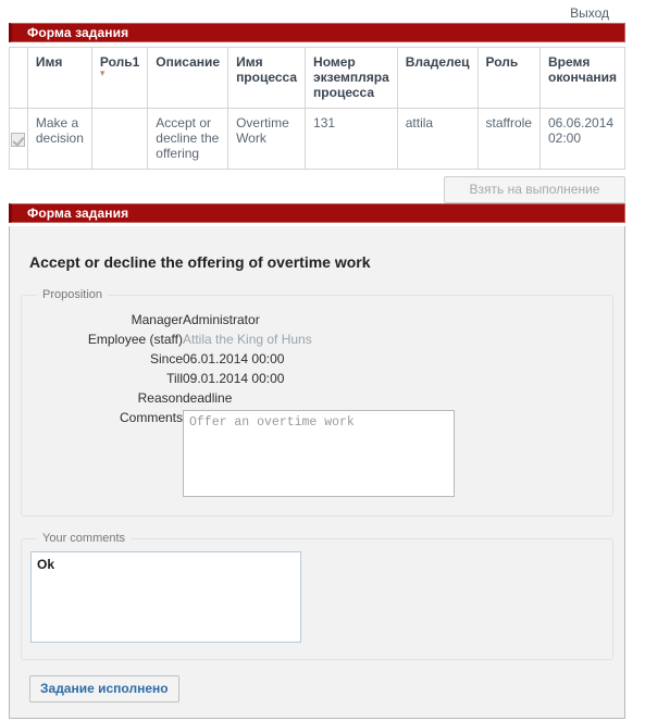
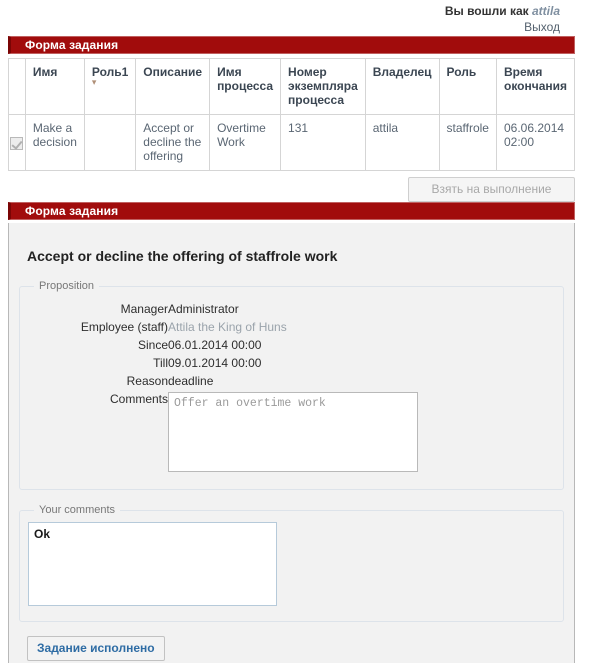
+ Вы вошли как attila
  Выход
  Форма задания
  	Имя	Роль1 ▾	Описание	Имя процесса	Номер экземпляра процесса	Владелец	Роль	Время окончания
  	Make a decision		Accept or decline the offering	Overtime Work	131	attila	staffrole	06.06.2014 02:00
  Взять на выполнение
  Форма задания
- Accept or decline the offering of overtime work
+ Accept or decline the offering of staffrole work
  Proposition
  Manager	Administrator
  Employee (staff)	Attila the King of Huns
  Since	06.01.2014 00:00
  Till	09.01.2014 00:00
  Reason	deadline
  Comments	Offer an overtime work
  Your comments
  Ok
  Задание исполнено
